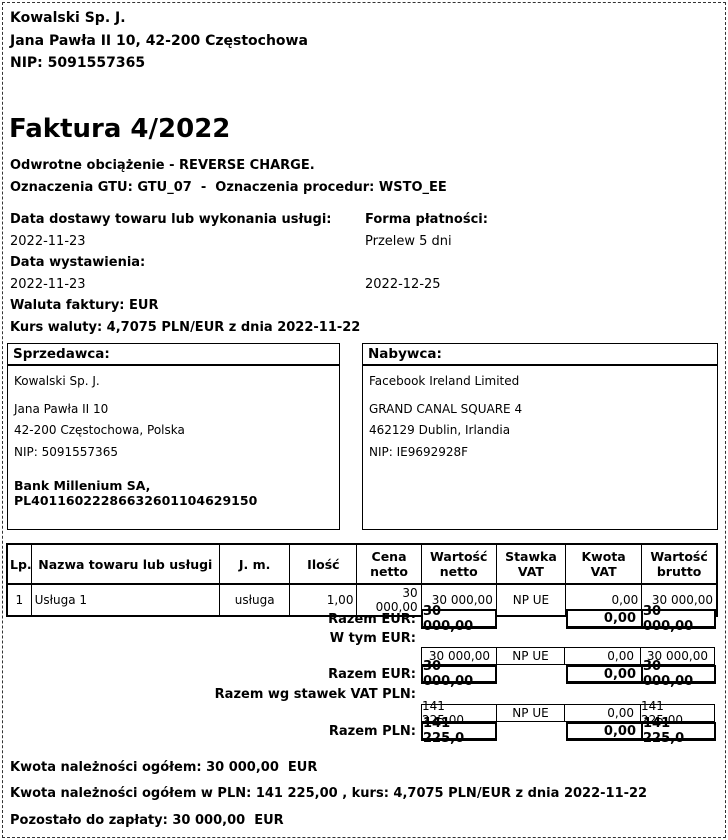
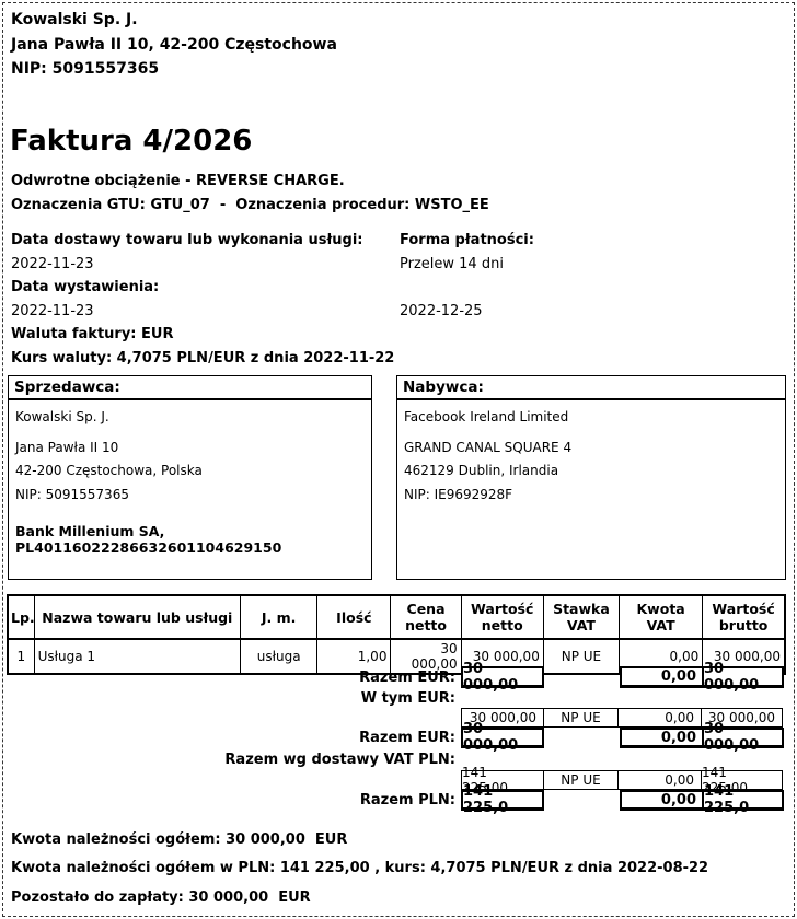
  Kowalski Sp. J.
  Jana Pawła II 10, 42-200 Częstochowa
  NIP: 5091557365
- Faktura 4/2022
+ Faktura 4/2026
  Odwrotne obciążenie - REVERSE CHARGE.
  Oznaczenia GTU: GTU_07 - Oznaczenia procedur: WSTO_EE
  Data dostawy towaru lub wykonania usługi:
  Forma płatności:
  2022-11-23
- Przelew 5 dni
+ Przelew 14 dni
  Data wystawienia:
  2022-11-23
  2022-12-25
  Waluta faktury: EUR
  Kurs waluty: 4,7075 PLN/EUR z dnia 2022-11-22
  Sprzedawca:
  Kowalski Sp. J.
  Jana Pawła II 10
  42-200 Częstochowa, Polska
  NIP: 5091557365
  Bank Millenium SA,
  PL40116022286632601104629150
  Nabywca:
  Facebook Ireland Limited
  GRAND CANAL SQUARE 4
  462129 Dublin, Irlandia
  NIP: IE9692928F
  Lp.	Nazwa towaru lub usługi	J. m.	Ilość	Cena netto	Wartość netto	Stawka VAT	Kwota VAT	Wartość brutto
  1	Usługa 1	usługa	1,00	30 000,00	30 000,00	NP UE	0,00	30 000,00
  Razem EUR:
  30 000,00
  0,00
  30 000,00
  W tym EUR:
  30 000,00
  NP UE
  0,00
  30 000,00
  Razem EUR:
  30 000,00
  0,00
  30 000,00
- Razem wg stawek VAT PLN:
+ Razem wg dostawy VAT PLN:
  141 225,00
  NP UE
  0,00
  141 225,00
  Razem PLN:
  141 225,0
  0,00
  141 225,0
  Kwota należności ogółem: 30 000,00 EUR
- Kwota należności ogółem w PLN: 141 225,00 , kurs: 4,7075 PLN/EUR z dnia 2022-11-22
+ Kwota należności ogółem w PLN: 141 225,00 , kurs: 4,7075 PLN/EUR z dnia 2022-08-22
  Pozostało do zapłaty: 30 000,00 EUR
